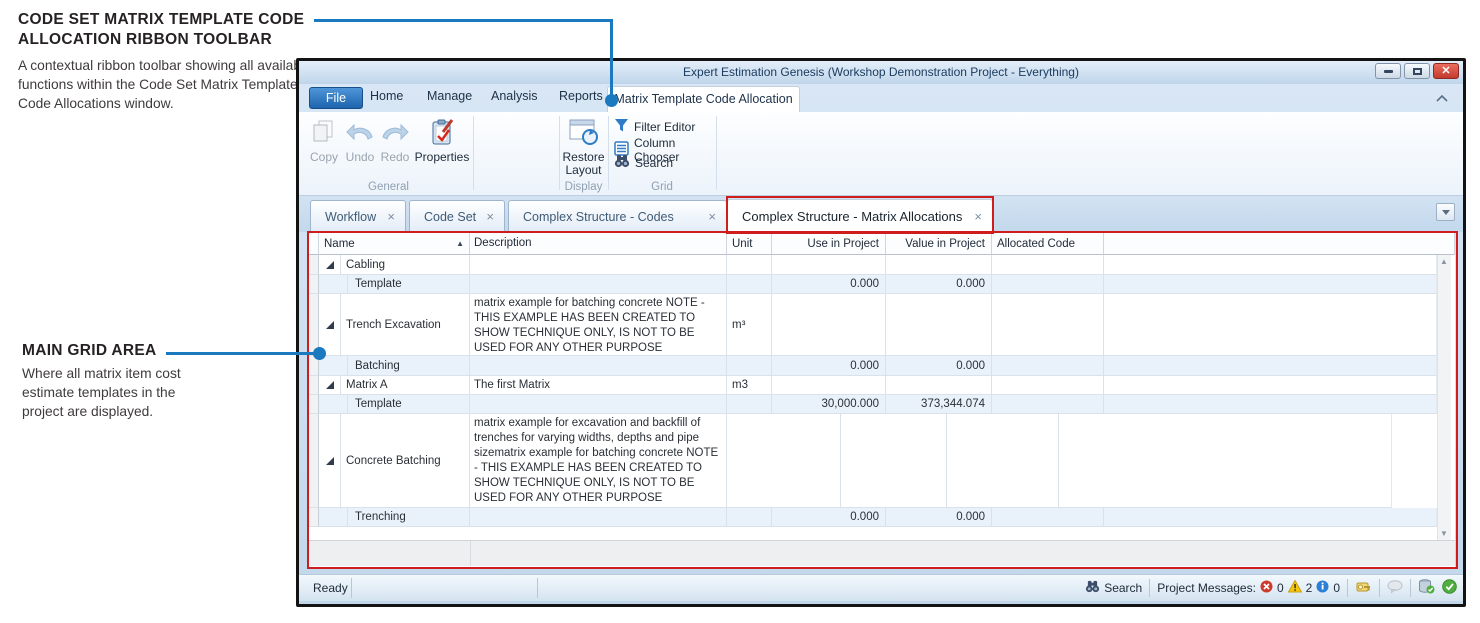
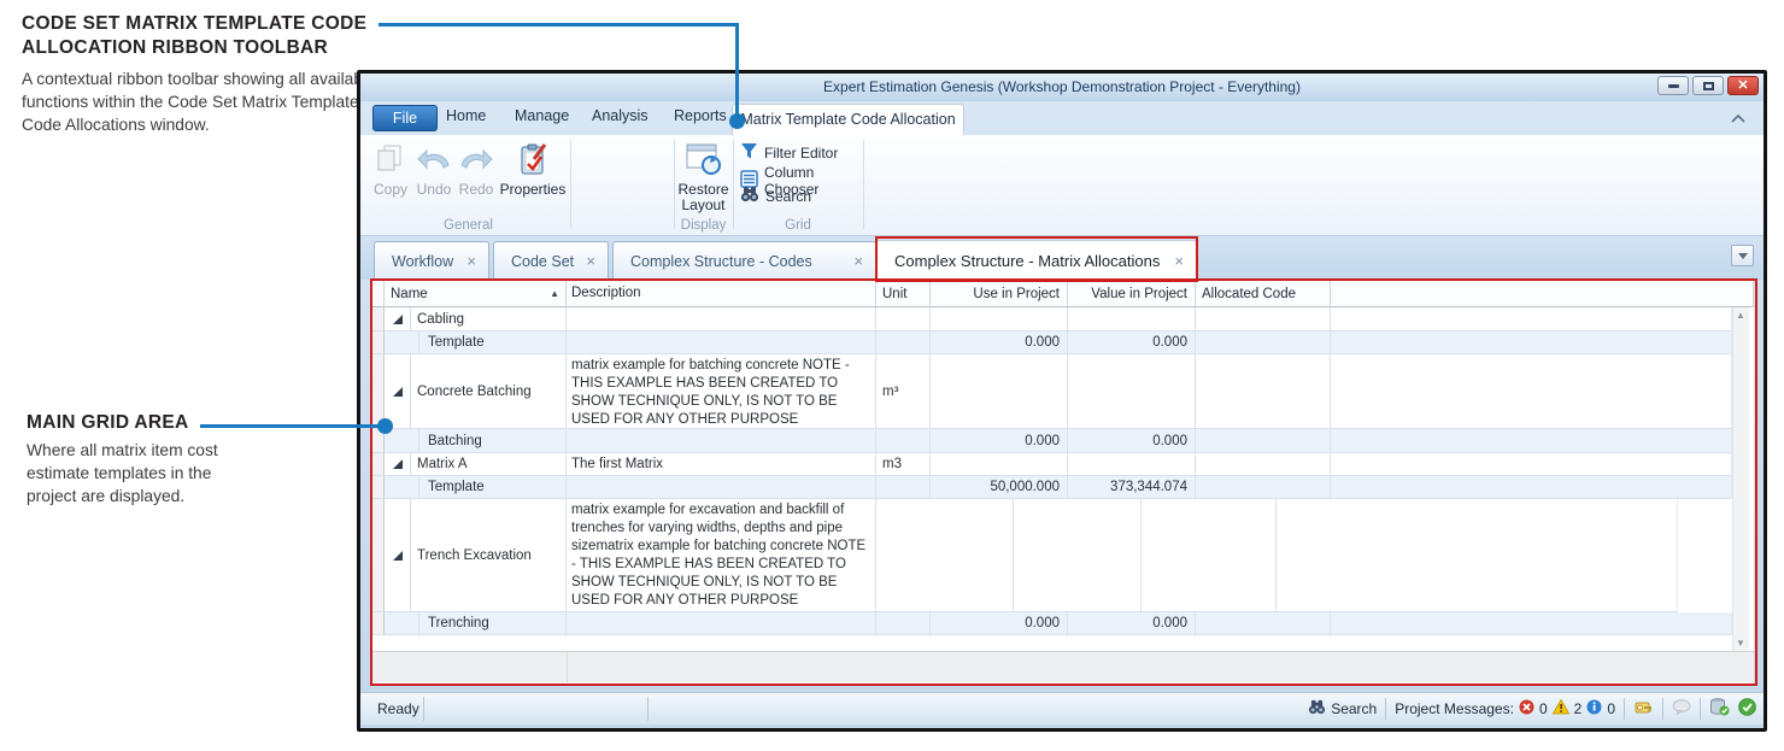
  CODE SET MATRIX TEMPLATE CODE ALLOCATION RIBBON TOOLBAR
  A contextual ribbon toolbar showing all availa functions within the Code Set Matrix Template Code Allocations window.
  MAIN GRID AREA
  Where all matrix item cost estimate templates in the project are displayed.
  Expert Estimation Genesis (Workshop Demonstration Project - Everything)
  ✕
  File
  Home
  Manage
  Analysis
  Reports
  Matrix Template Code Allocation
  Copy
  Undo
  Redo
  Properties
  General
  Restore Layout
  Display
  Filter Editor
  Column Chooser
  Search
  Grid
  Workflow
  ×
  Code Set
  ×
  Complex Structure - Codes
  ×
  Complex Structure - Matrix Allocations
  ×
  Name
  ▲
  Description
  Unit
  Use in Project
  Value in Project
  Allocated Code
  Cabling
  Template
  0.000
  0.000
- Trench Excavation
+ Concrete Batching
  matrix example for batching concrete NOTE - THIS EXAMPLE HAS BEEN CREATED TO SHOW TECHNIQUE ONLY, IS NOT TO BE USED FOR ANY OTHER PURPOSE
  m³
  Batching
  0.000
  0.000
  Matrix A
  The first Matrix
  m3
  Template
- 30,000.000
+ 50,000.000
  373,344.074
- Concrete Batching
+ Trench Excavation
  matrix example for excavation and backfill of trenches for varying widths, depths and pipe sizematrix example for batching concrete NOTE - THIS EXAMPLE HAS BEEN CREATED TO SHOW TECHNIQUE ONLY, IS NOT TO BE USED FOR ANY OTHER PURPOSE
  Trenching
  0.000
  0.000
  ▲
  ▼
  Ready
  Search
  Project Messages:
  0
  2
  0
